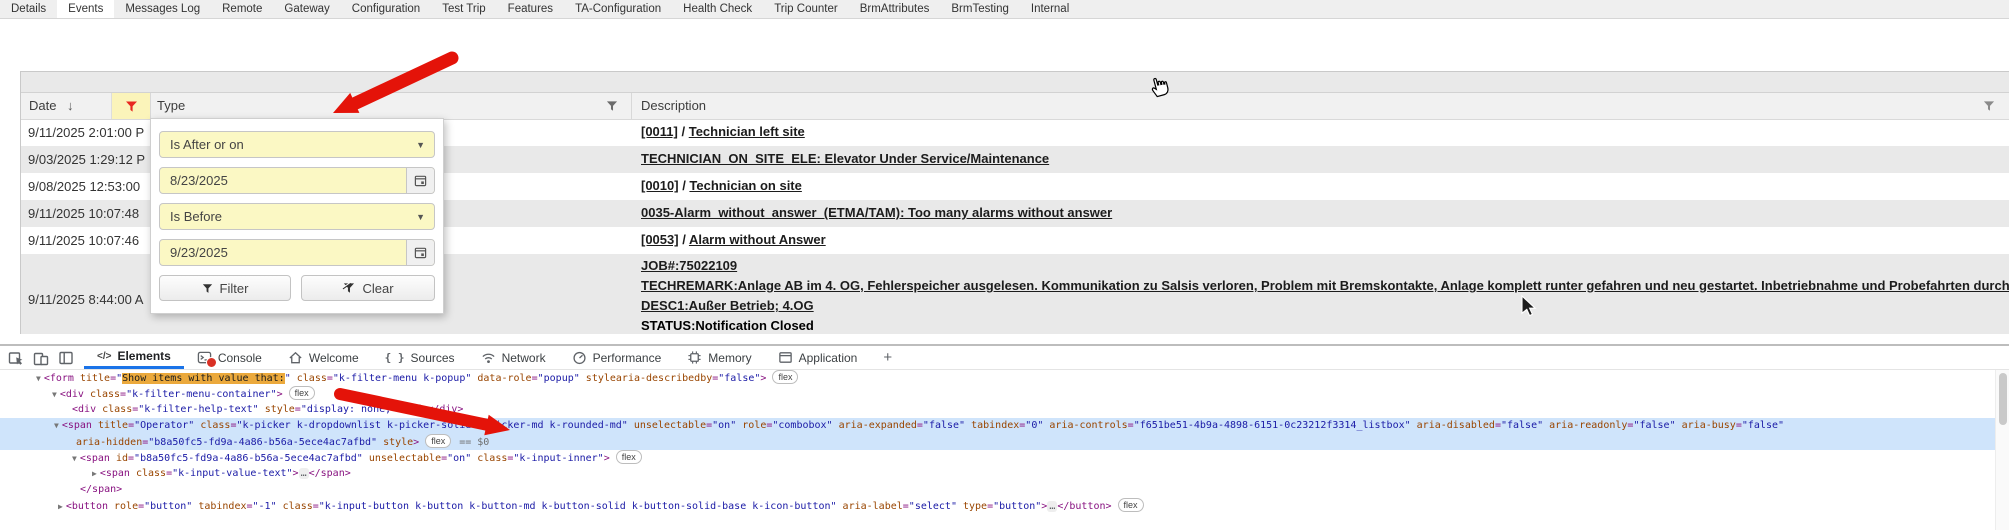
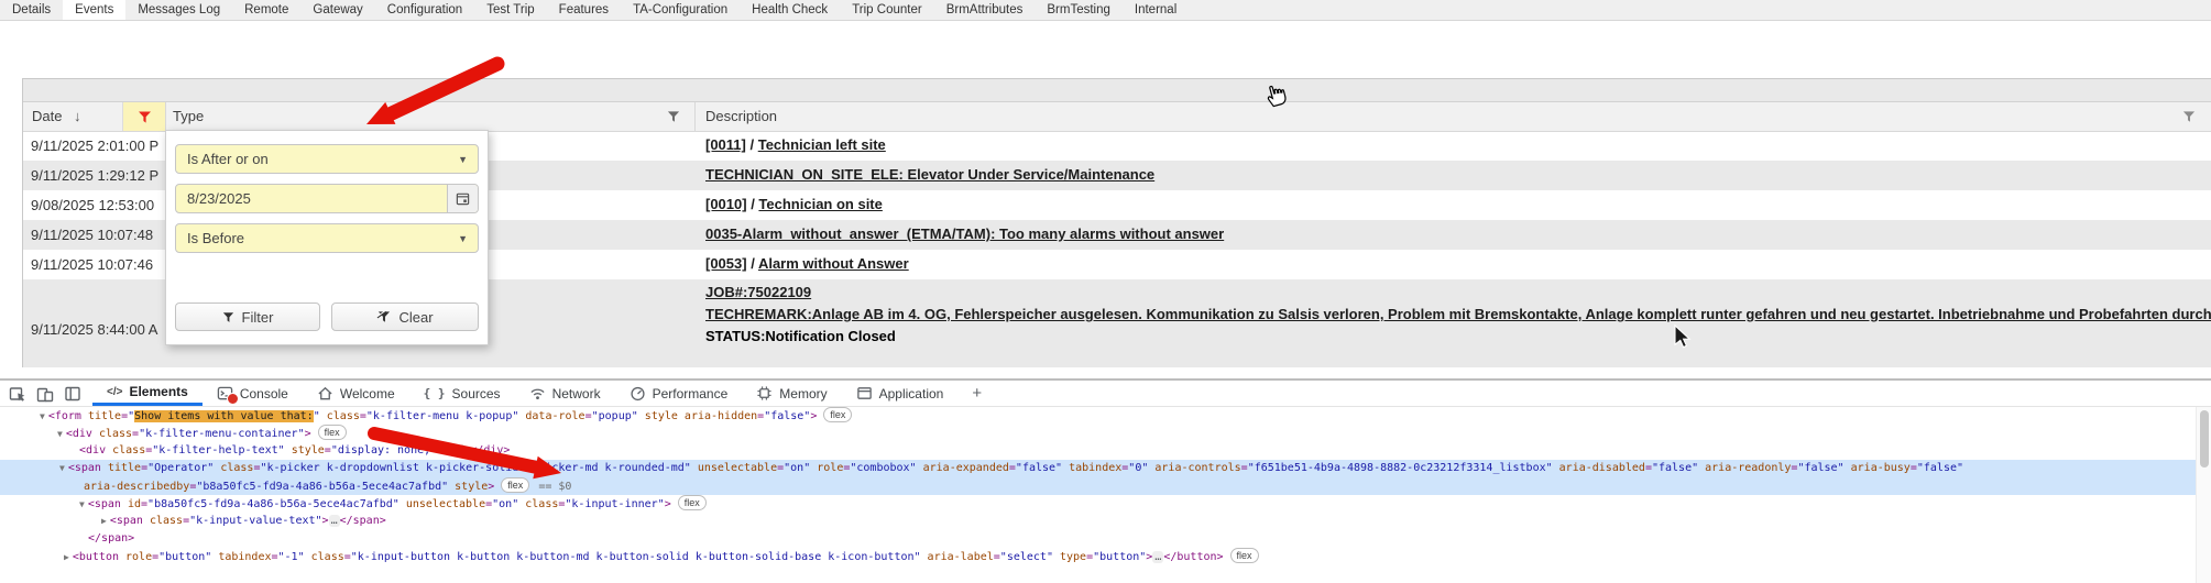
  Details
  Events
  Messages Log
  Remote
  Gateway
  Configuration
  Test Trip
  Features
  TA-Configuration
  Health Check
  Trip Counter
  BrmAttributes
  BrmTesting
  Internal
  Date
  ↓
  Type
  Description
  9/11/2025 2:01:00 P
  [0011] / Technician left site
- 9/03/2025 1:29:12 P
+ 9/11/2025 1:29:12 P
  TECHNICIAN ON SITE ELE: Elevator Under Service/Maintenance
  9/08/2025 12:53:00
  [0010] / Technician on site
  9/11/2025 10:07:48
  0035-Alarm without answer (ETMA/TAM): Too many alarms without answer
  9/11/2025 10:07:46
  [0053] / Alarm without Answer
  9/11/2025 8:44:00 A
  JOB#:75022109
  TECHREMARK:Anlage AB im 4. OG, Fehlerspeicher ausgelesen. Kommunikation zu Salsis verloren, Problem mit Bremskontakte, Anlage komplett runter gefahren und neu gestartet. Inbetriebnahme und Probefahrten durch
- DESC1:Außer Betrieb; 4.OG
  STATUS:Notification Closed
  Is After or on
  ▼
  8/23/2025
  Is Before
  ▼
- 9/23/2025
  Filter
  Clear
  </>
  Elements
  Console
  Welcome
  { }
  Sources
  Network
  Performance
  Memory
  Application
  +
- ▼ <form title="Show items with value that:" class="k-filter-menu k-popup" data-role="popup" stylearia-describedby="false"> flex
+ ▼ <form title="Show items with value that:" class="k-filter-menu k-popup" data-role="popup" style aria-hidden="false"> flex
  ▼ <div class="k-filter-menu-container"> flex
  <div class="k-filter-help-text" style="display: none iv>
- ▼ <span title="Operator" class="k-picker k-dropdownlist k-picker-solcker-md k-rounded-md" unselectable="on" role="combobox" aria-expanded="false" tabindex="0" aria-controls="f651be51-4b9a-4898-6151-0c23212f3314_listbox" aria-disabled="false" aria-readonly="false" aria-busy="false"
+ ▼ <span title="Operator" class="k-picker k-dropdownlist k-picker-solcker-md k-rounded-md" unselectable="on" role="combobox" aria-expanded="false" tabindex="0" aria-controls="f651be51-4b9a-4898-8882-0c23212f3314_listbox" aria-disabled="false" aria-readonly="false" aria-busy="false"
- aria-hidden="b8a50fc5-fd9a-4a86-b56a-5ece4ac7afbd" style> flex == $0
+ aria-describedby="b8a50fc5-fd9a-4a86-b56a-5ece4ac7afbd" style> flex == $0
  ▼ <span id="b8a50fc5-fd9a-4a86-b56a-5ece4ac7afbd" unselectable="on" class="k-input-inner"> flex
  ▶ <span class="k-input-value-text"> … </span>
  </span>
  ▶ <button role="button" tabindex="-1" class="k-input-button k-button k-button-md k-button-solid k-button-solid-base k-icon-button" aria-label="select" type="button"> … </button> flex
